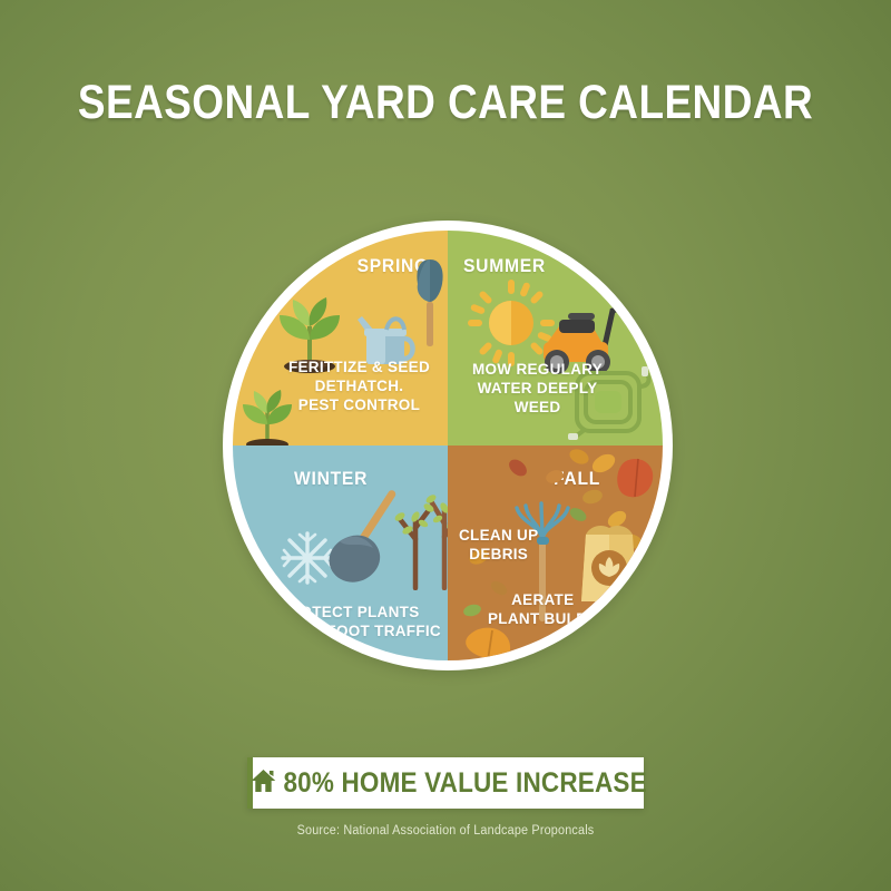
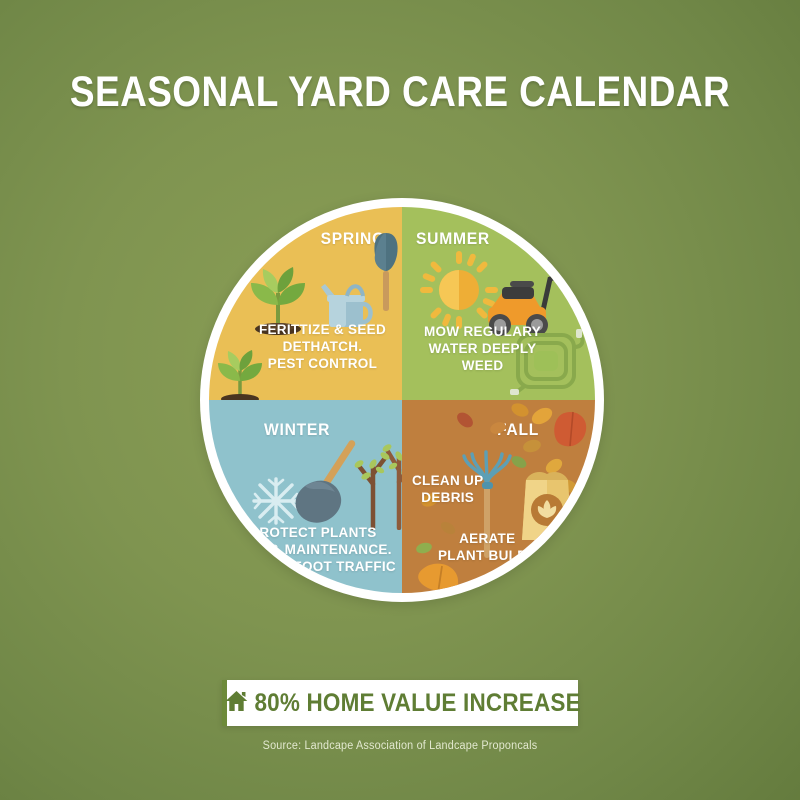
  SEASONAL YARD CARE CALENDAR
  SPRIN
  FERITTIZE & SEED
  DETHATCH.
  PEST CONTROL
  SUMMER
  MOW REGULARY
  WATER DEEPLY
  WEED
  WINTER
  PROTECT PLANTS
+ EQUIP. MAINTENANCE.
  REDUCE FOOT TRAFFIC
  ALL
  CLEAN UP
  DEBRIS
  AERATE
  PLANT BULBS
  80% HOME VALUE INCREASE
- Source: National Association of Landcape Proponcals
+ Source: Landcape Association of Landcape Proponcals
